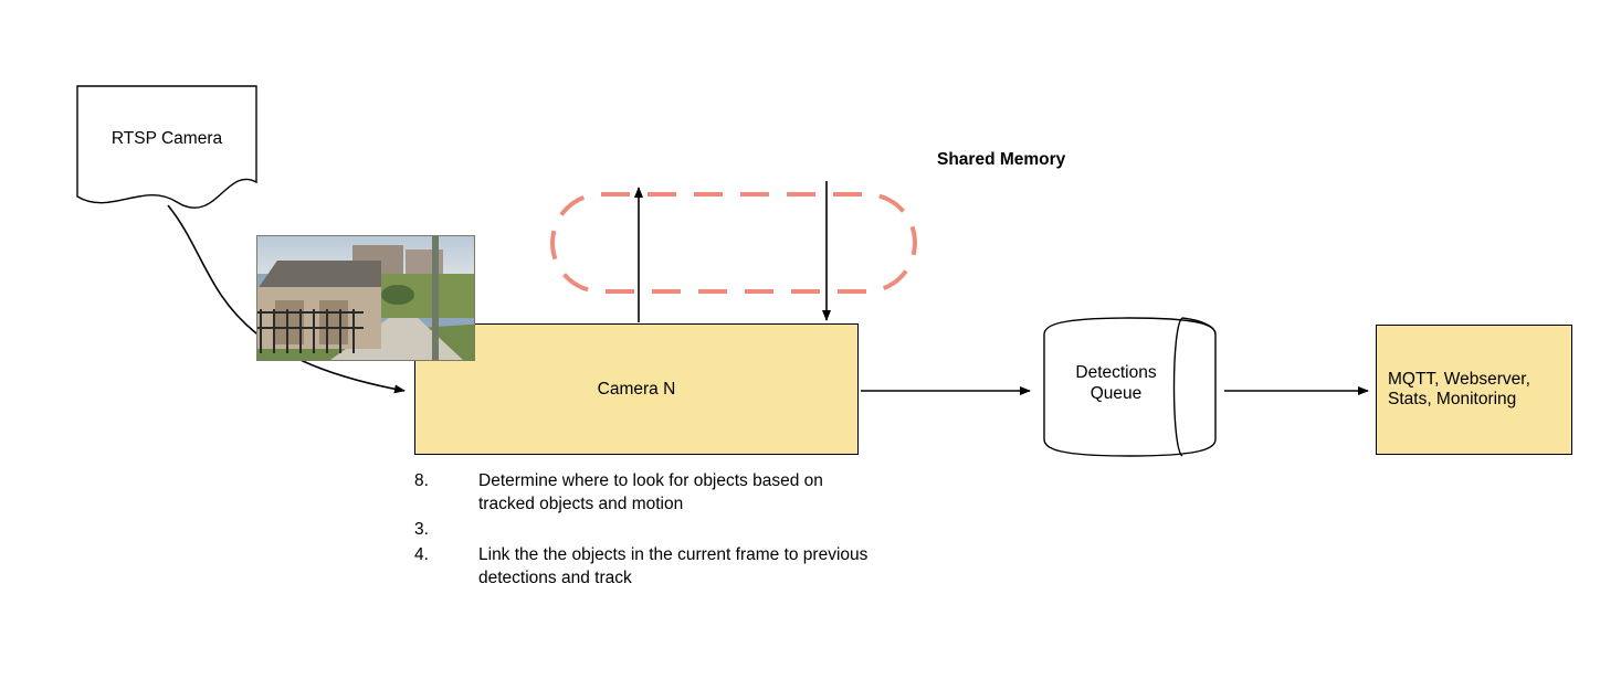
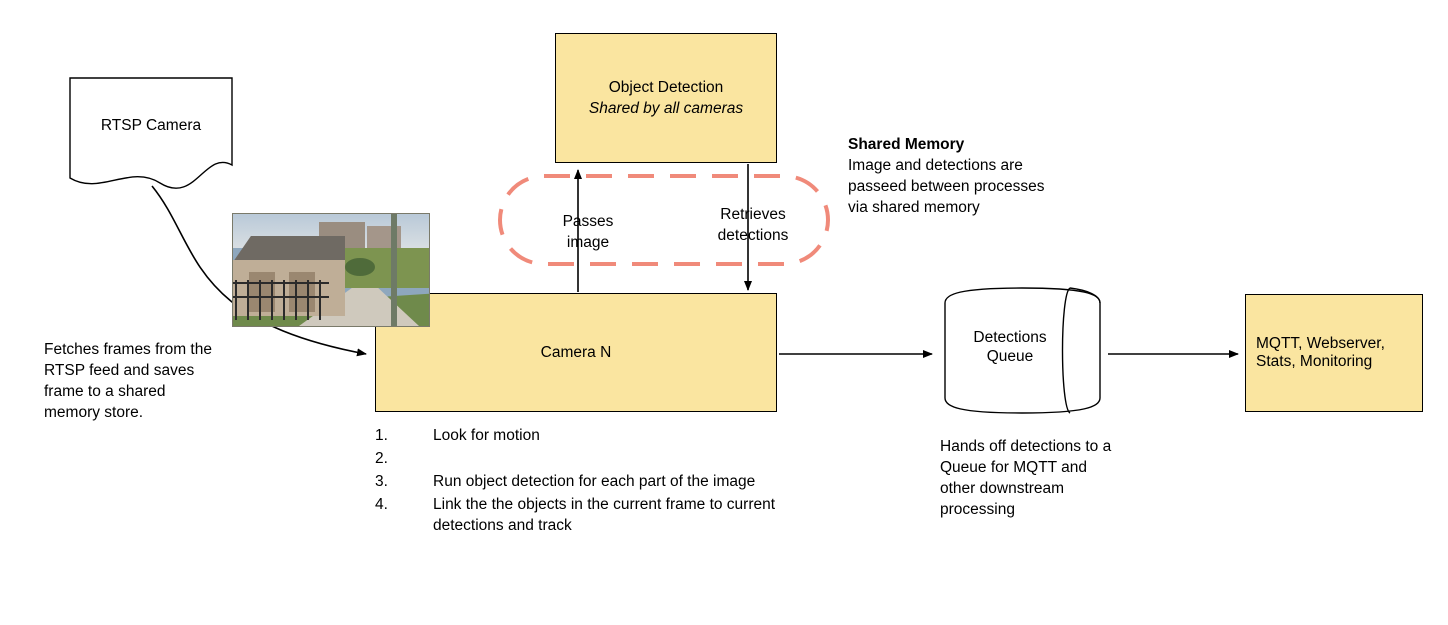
  RTSP Camera
+ Object Detection
+ Shared by all cameras
  Camera N
  MQTT, Webserver, Stats, Monitoring
  Detections
  Queue
+ Passes
+ image
+ Retrieves
+ detections
  Shared Memory
+ Image and detections are passeed between processes via shared memory
+ Fetches frames from the RTSP feed and saves frame to a shared memory store.
+ Hands off detections to a Queue for MQTT and other downstream processing
+ 1.
+ Look for motion
- 8.
+ 2.
- Determine where to look for objects based on tracked objects and motion
  3.
+ Run object detection for each part of the image
  4.
- Link the the objects in the current frame to previous detections and track
+ Link the the objects in the current frame to current detections and track
